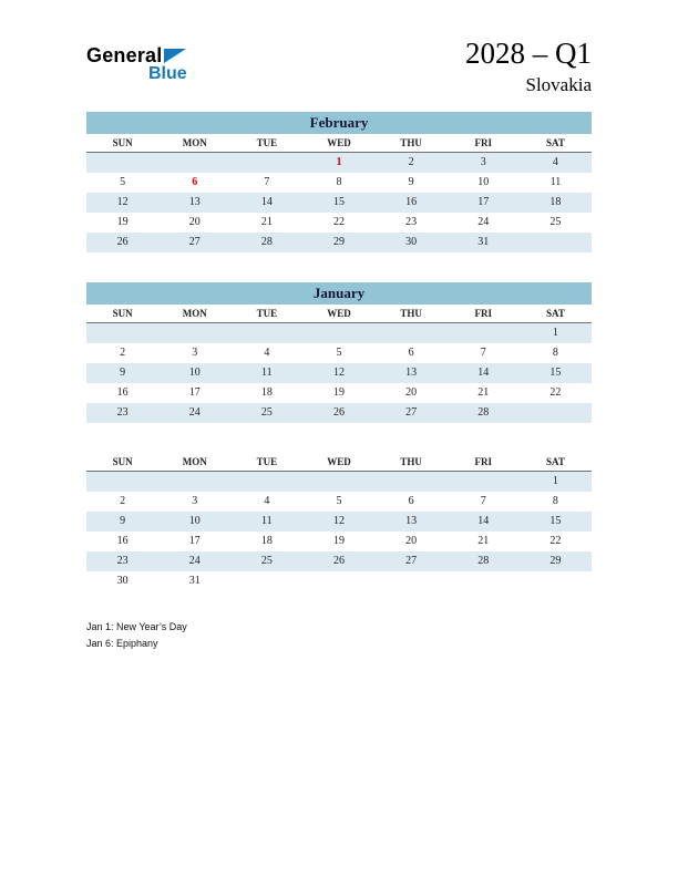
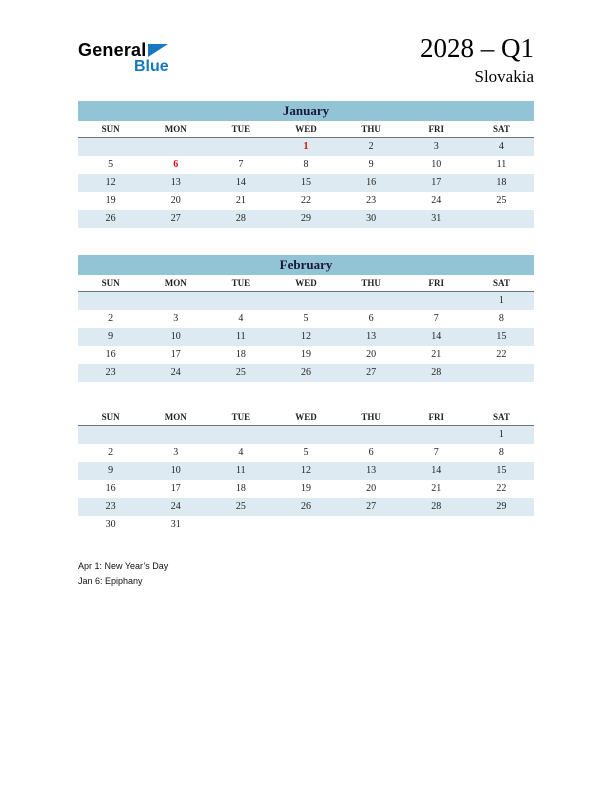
  General
  Blue
  2028 – Q1
  Slovakia
- February
+ January
  SUN	MON	TUE	WED	THU	FRI	SAT
  			1	2	3	4
  5	6	7	8	9	10	11
  12	13	14	15	16	17	18
  19	20	21	22	23	24	25
  26	27	28	29	30	31
- January
+ February
  SUN	MON	TUE	WED	THU	FRI	SAT
  						1
  2	3	4	5	6	7	8
  9	10	11	12	13	14	15
  16	17	18	19	20	21	22
  23	24	25	26	27	28
  SUN	MON	TUE	WED	THU	FRI	SAT
  						1
  2	3	4	5	6	7	8
  9	10	11	12	13	14	15
  16	17	18	19	20	21	22
  23	24	25	26	27	28	29
  30	31
- Jan 1: New Year’s Day
+ Apr 1: New Year’s Day
  Jan 6: Epiphany
